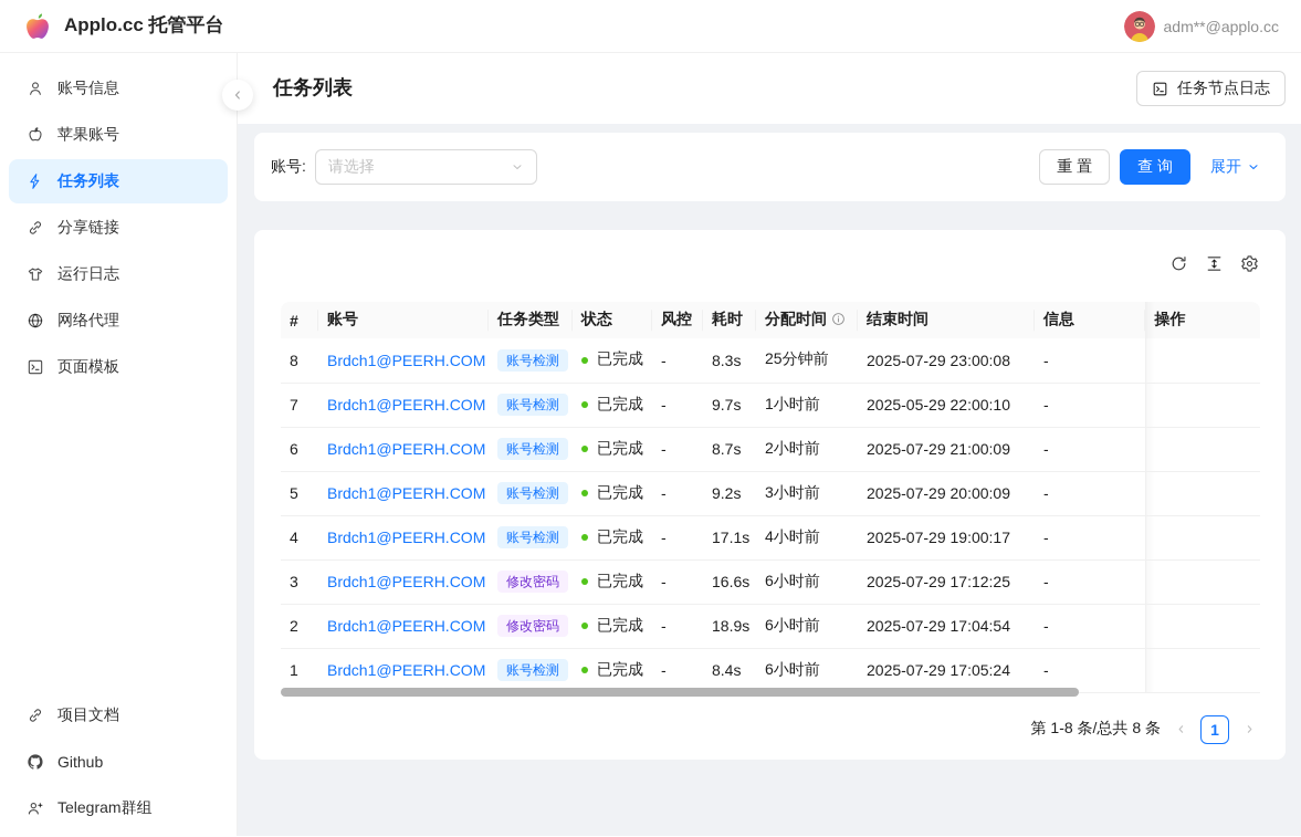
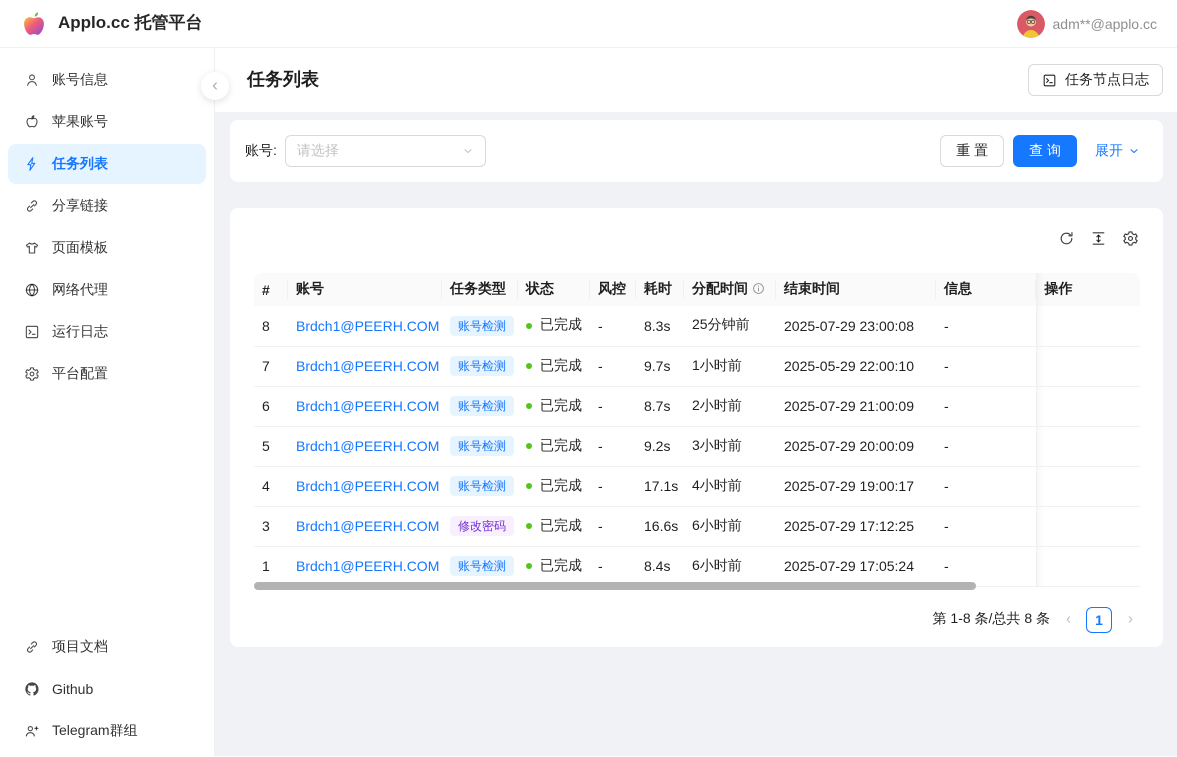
  Applo.cc 托管平台
  adm**@applo.cc
  账号信息
  苹果账号
  任务列表
  分享链接
- 运行日志
+ 页面模板
  网络代理
- 页面模板
+ 运行日志
+ 平台配置
  项目文档
  Github
  Telegram群组
  任务列表
  任务节点日志
  账号:
  请选择
  重 置
  查 询
  展开
  #	账号	任务类型	状态	风控	耗时	分配时间	结束时间	信息	操作
  8	Brdch1@PEERH.COM	账号检测	已完成	-	8.3s	25分钟前	2025-07-29 23:00:08	-
  7	Brdch1@PEERH.COM	账号检测	已完成	-	9.7s	1小时前	2025-05-29 22:00:10	-
  6	Brdch1@PEERH.COM	账号检测	已完成	-	8.7s	2小时前	2025-07-29 21:00:09	-
  5	Brdch1@PEERH.COM	账号检测	已完成	-	9.2s	3小时前	2025-07-29 20:00:09	-
  4	Brdch1@PEERH.COM	账号检测	已完成	-	17.1s	4小时前	2025-07-29 19:00:17	-
  3	Brdch1@PEERH.COM	修改密码	已完成	-	16.6s	6小时前	2025-07-29 17:12:25	-
- 2	Brdch1@PEERH.COM	修改密码	已完成	-	18.9s	6小时前	2025-07-29 17:04:54	-
  1	Brdch1@PEERH.COM	账号检测	已完成	-	8.4s	6小时前	2025-07-29 17:05:24	-
  第 1-8 条/总共 8 条
  1
